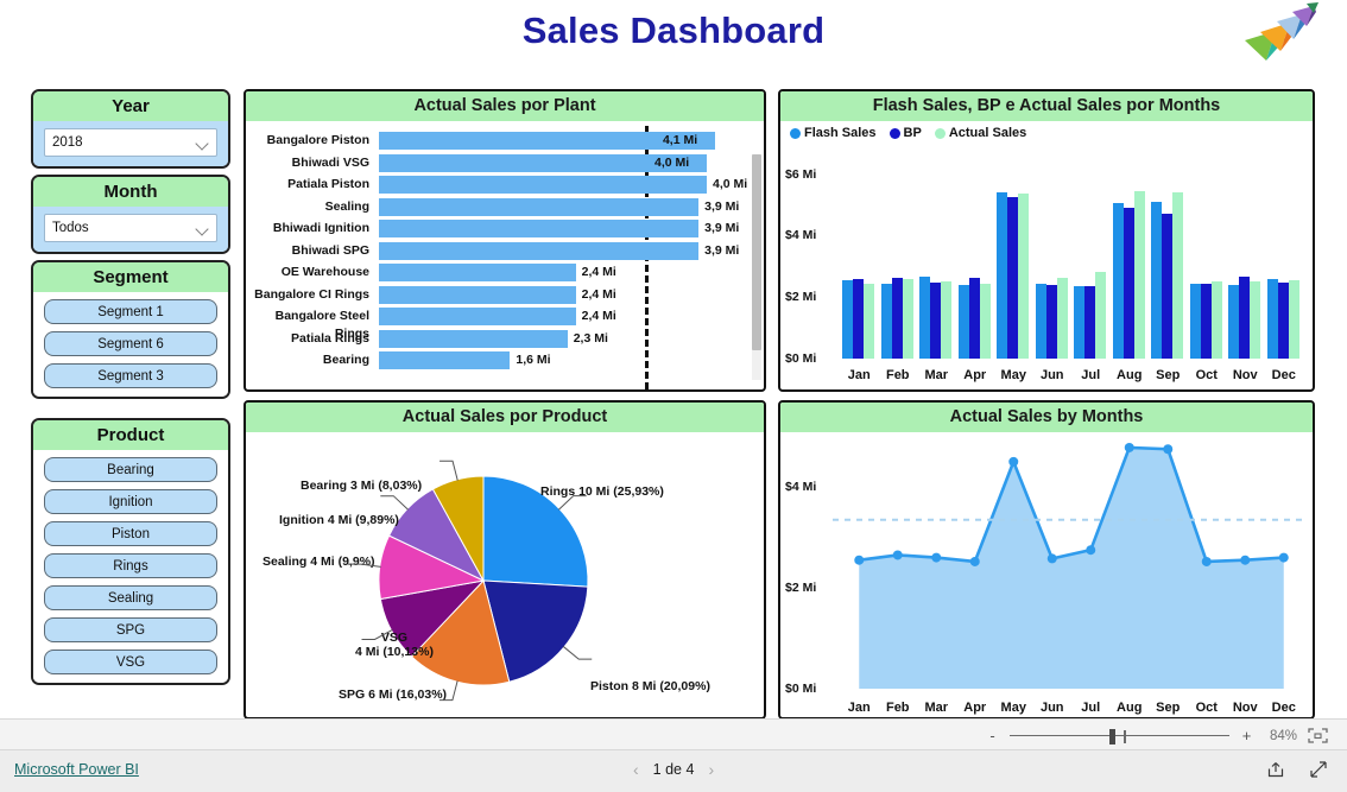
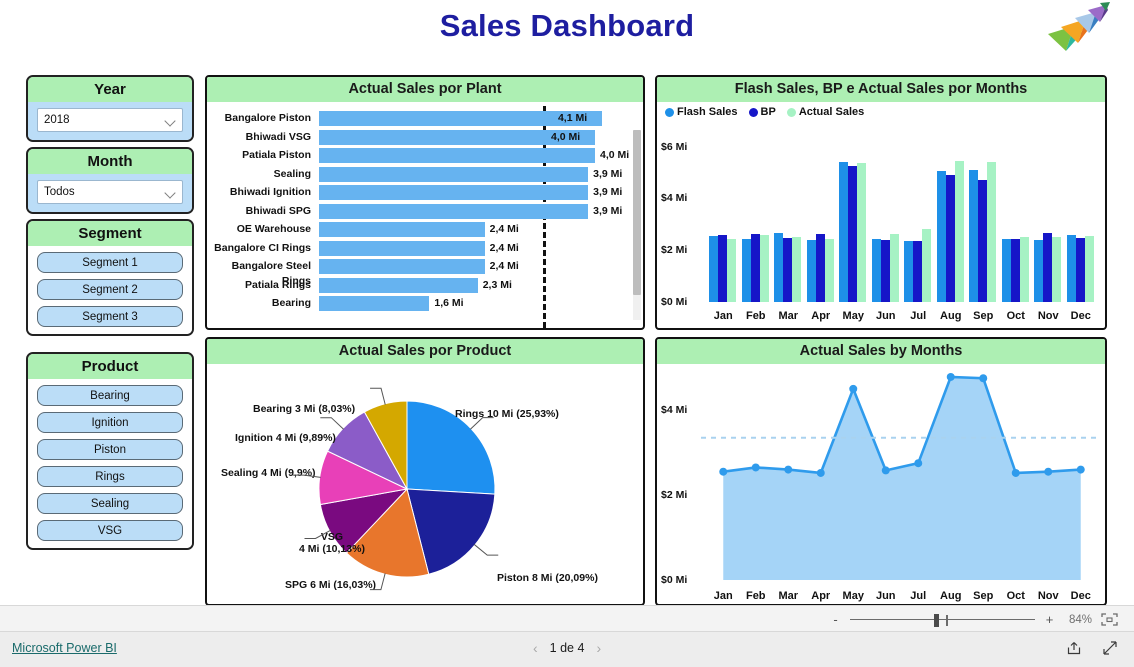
  Sales Dashboard
  Year
  2018
  Month
  Todos
  Segment
  Segment 1
- Segment 6
+ Segment 2
  Segment 3
  Product
  Bearing
  Ignition
  Piston
  Rings
  Sealing
- SPG
  VSG
  Actual Sales por Plant
  Bangalore Piston
  4,1 Mi
  Bhiwadi VSG
  4,0 Mi
  Patiala Piston
  4,0 Mi
  Sealing
  3,9 Mi
  Bhiwadi Ignition
  3,9 Mi
  Bhiwadi SPG
  3,9 Mi
  OE Warehouse
  2,4 Mi
  Bangalore CI Rings
  2,4 Mi
  Bangalore Steel Rings
  2,4 Mi
  Patiala Rings
  2,3 Mi
  Bearing
  1,6 Mi
  Flash Sales, BP e Actual Sales por Months
  Flash Sales
  BP
  Actual Sales
  $0 Mi
  $2 Mi
  $4 Mi
  $6 Mi
  Jan
  Feb
  Mar
  Apr
  May
  Jun
  Jul
  Aug
  Sep
  Oct
  Nov
  Dec
  Actual Sales por Product
  Rings 10 Mi (25,93%)
  Piston 8 Mi (20,09%)
  SPG 6 Mi (16,03%)
  VSG
  4 Mi (10,13%)
  Sealing 4 Mi (9,9%)
  Ignition 4 Mi (9,89%)
  Bearing 3 Mi (8,03%)
  Actual Sales by Months
  $0 Mi
  $2 Mi
  $4 Mi
  Jan
  Feb
  Mar
  Apr
  May
  Jun
  Jul
  Aug
  Sep
  Oct
  Nov
  Dec
  -
  +
  84%
  Microsoft Power BI
  ‹
  1 de 4
  ›
